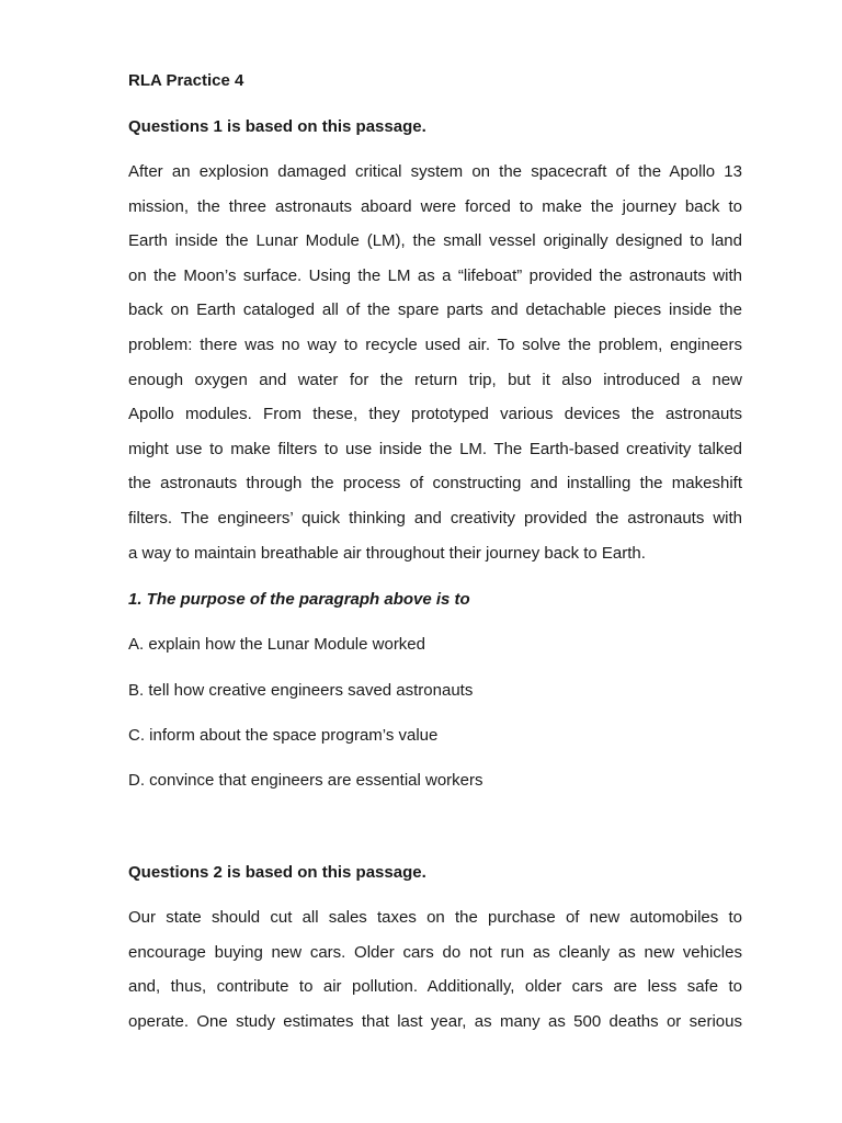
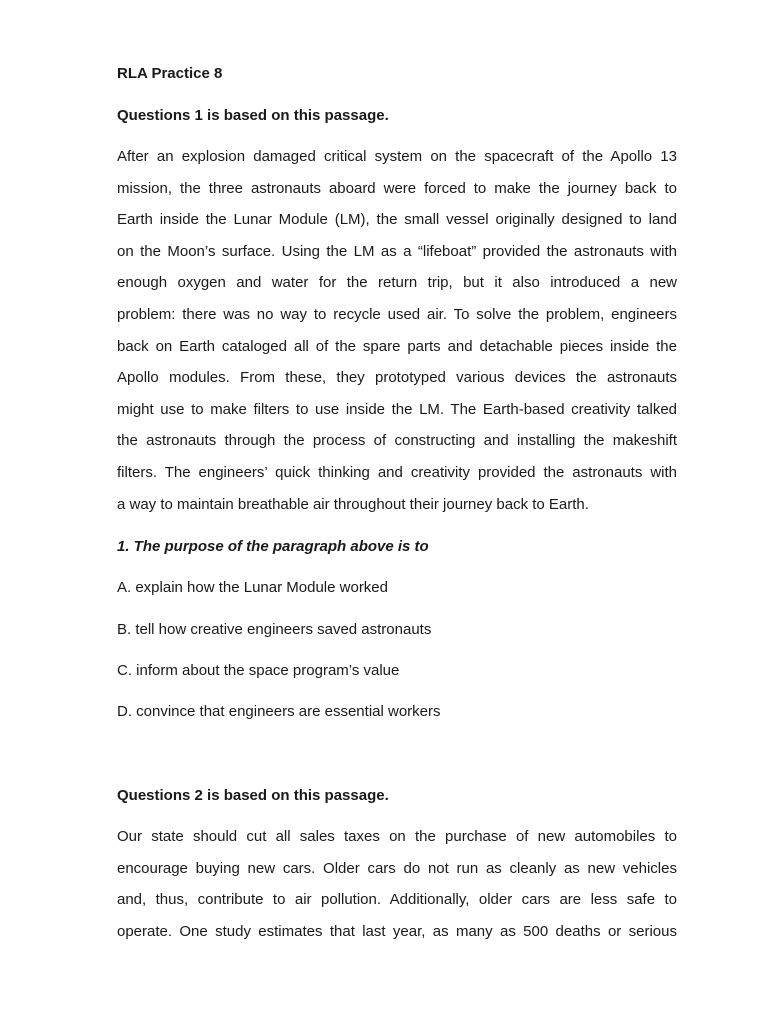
- RLA Practice 4
+ RLA Practice 8
  Questions 1 is based on this passage.
  After an explosion damaged critical system on the spacecraft of the Apollo 13
  mission, the three astronauts aboard were forced to make the journey back to
  Earth inside the Lunar Module (LM), the small vessel originally designed to land
  on the Moon’s surface. Using the LM as a “lifeboat” provided the astronauts with
- back on Earth cataloged all of the spare parts and detachable pieces inside the
+ enough oxygen and water for the return trip, but it also introduced a new
  problem: there was no way to recycle used air. To solve the problem, engineers
- enough oxygen and water for the return trip, but it also introduced a new
+ back on Earth cataloged all of the spare parts and detachable pieces inside the
  Apollo modules. From these, they prototyped various devices the astronauts
  might use to make filters to use inside the LM. The Earth-based creativity talked
  the astronauts through the process of constructing and installing the makeshift
  filters. The engineers’ quick thinking and creativity provided the astronauts with
  a way to maintain breathable air throughout their journey back to Earth.
  1. The purpose of the paragraph above is to
  A. explain how the Lunar Module worked
  B. tell how creative engineers saved astronauts
  C. inform about the space program’s value
  D. convince that engineers are essential workers
  Questions 2 is based on this passage.
  Our state should cut all sales taxes on the purchase of new automobiles to
  encourage buying new cars. Older cars do not run as cleanly as new vehicles
  and, thus, contribute to air pollution. Additionally, older cars are less safe to
  operate. One study estimates that last year, as many as 500 deaths or serious
